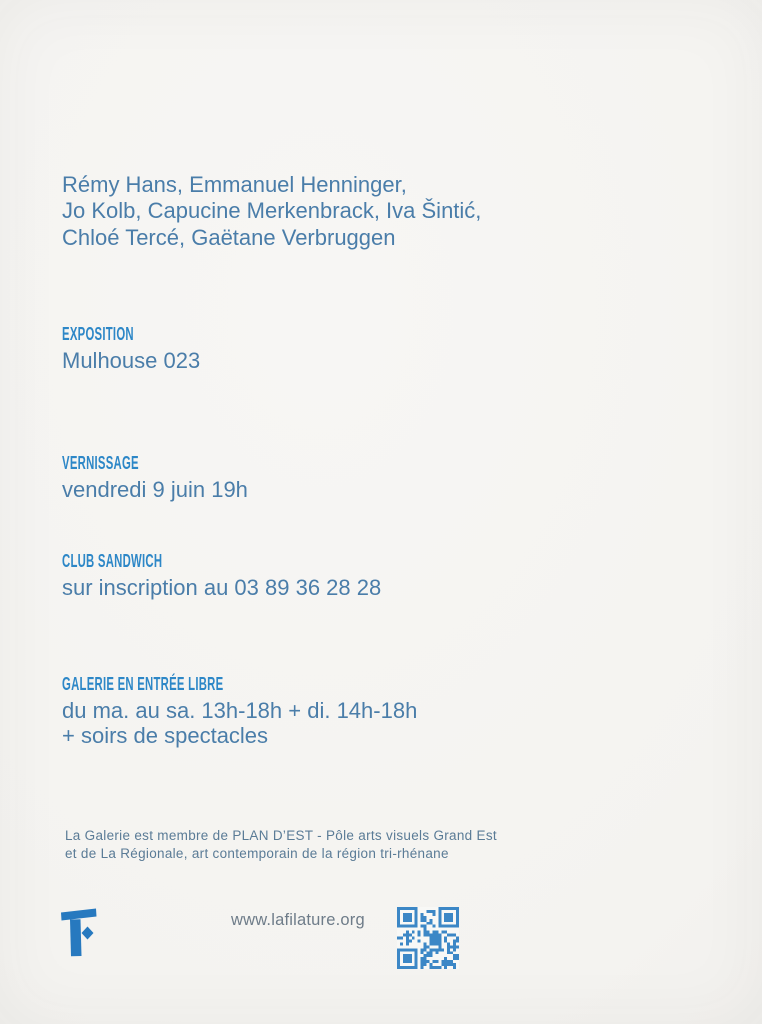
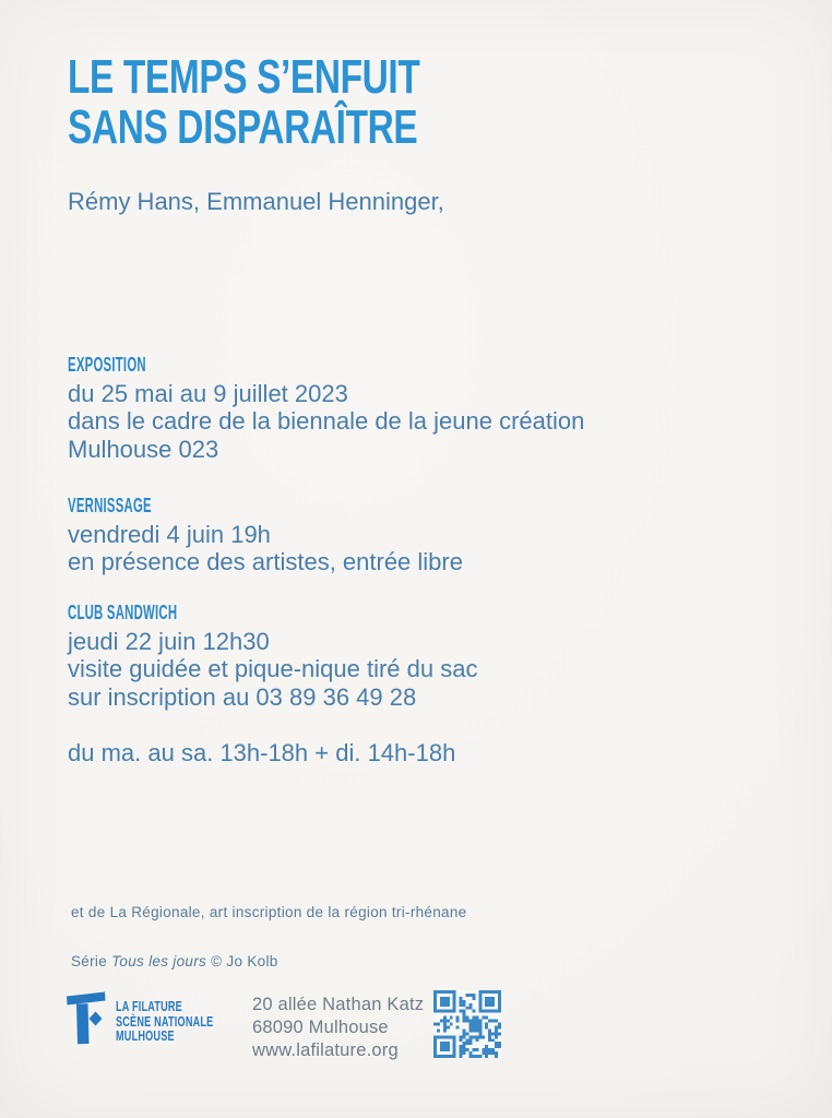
+ LE TEMPS S’ENFUIT
+ SANS DISPARAÎTRE
  Rémy Hans, Emmanuel Henninger,
- Jo Kolb, Capucine Merkenbrack, Iva Šintić,
- Chloé Tercé, Gaëtane Verbruggen
  EXPOSITION
+ du 25 mai au 9 juillet 2023
+ dans le cadre de la biennale de la jeune création
  Mulhouse 023
  VERNISSAGE
- vendredi 9 juin 19h
+ vendredi 4 juin 19h
+ en présence des artistes, entrée libre
  CLUB SANDWICH
+ jeudi 22 juin 12h30
+ visite guidée et pique-nique tiré du sac
- sur inscription au 03 89 36 28 28
+ sur inscription au 03 89 36 49 28
- GALERIE EN ENTRÉE LIBRE
  du ma. au sa. 13h-18h + di. 14h-18h
- + soirs de spectacles
- La Galerie est membre de PLAN D’EST - Pôle arts visuels Grand Est
- et de La Régionale, art contemporain de la région tri-rhénane
+ et de La Régionale, art inscription de la région tri-rhénane
+ Série Tous les jours © Jo Kolb
+ LA FILATURE
+ SCÈNE NATIONALE
+ MULHOUSE
+ 20 allée Nathan Katz
+ 68090 Mulhouse
  www.lafilature.org
